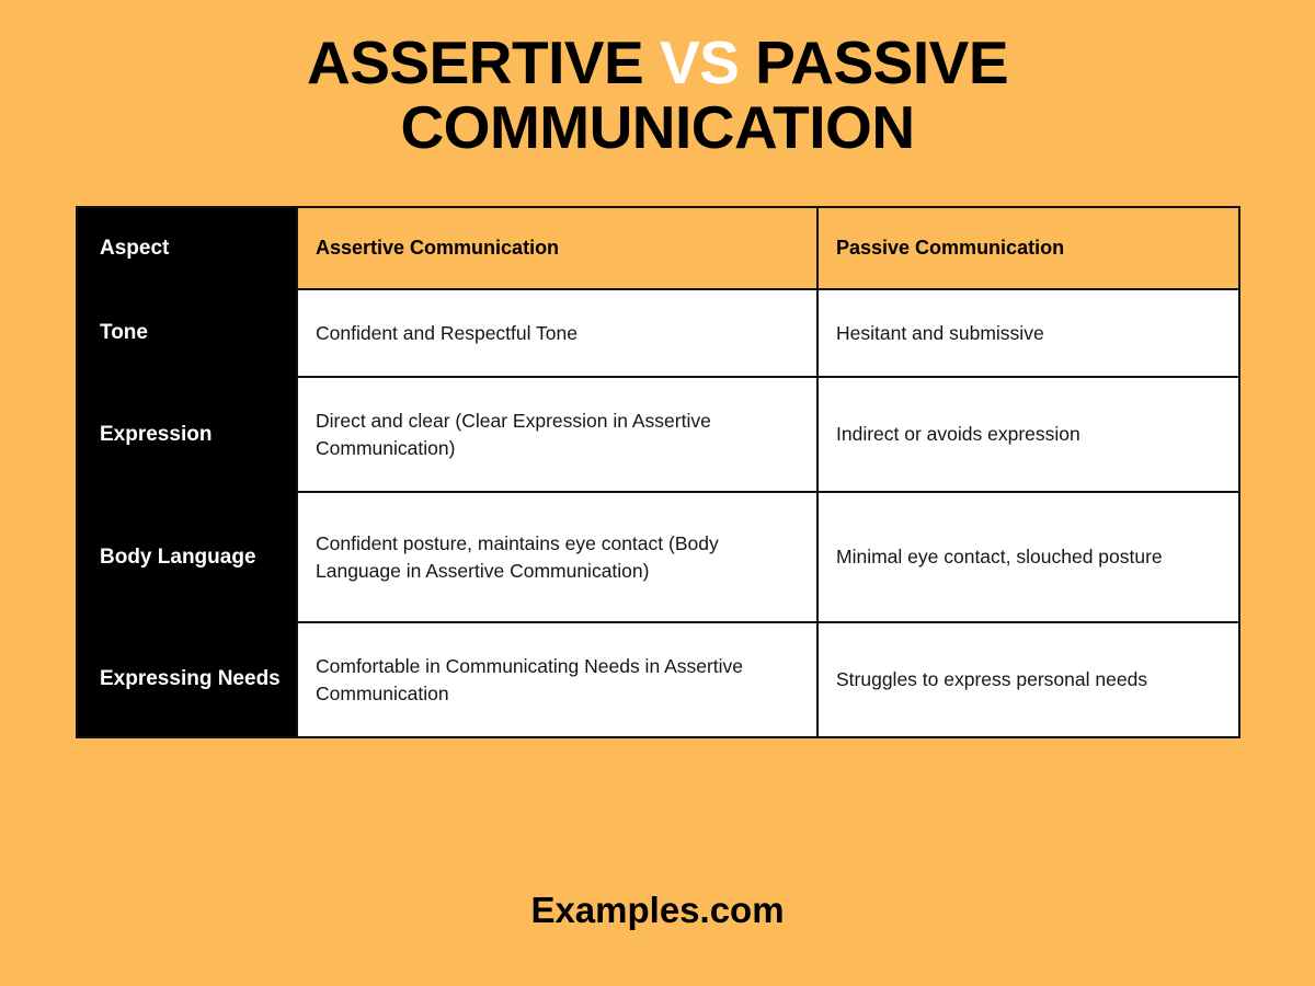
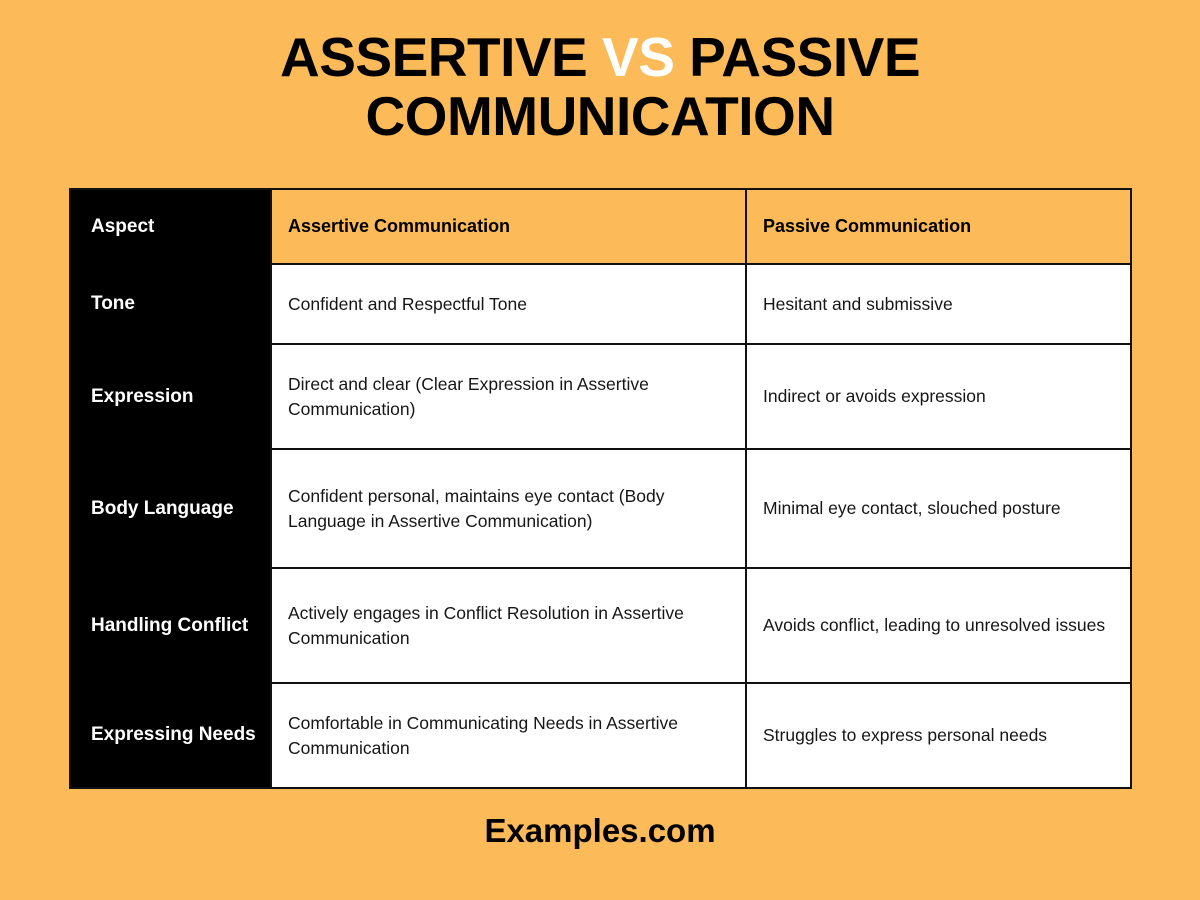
  ASSERTIVE VS PASSIVE
  COMMUNICATION
  Aspect	Assertive Communication	Passive Communication
  Tone	Confident and Respectful Tone	Hesitant and submissive
  Expression	Direct and clear (Clear Expression in Assertive Communication)	Indirect or avoids expression
- Body Language	Confident posture, maintains eye contact (Body Language in Assertive Communication)	Minimal eye contact, slouched posture
+ Body Language	Confident personal, maintains eye contact (Body Language in Assertive Communication)	Minimal eye contact, slouched posture
+ Handling Conflict	Actively engages in Conflict Resolution in Assertive Communication	Avoids conflict, leading to unresolved issues
  Expressing Needs	Comfortable in Communicating Needs in Assertive Communication	Struggles to express personal needs
  Examples.com
